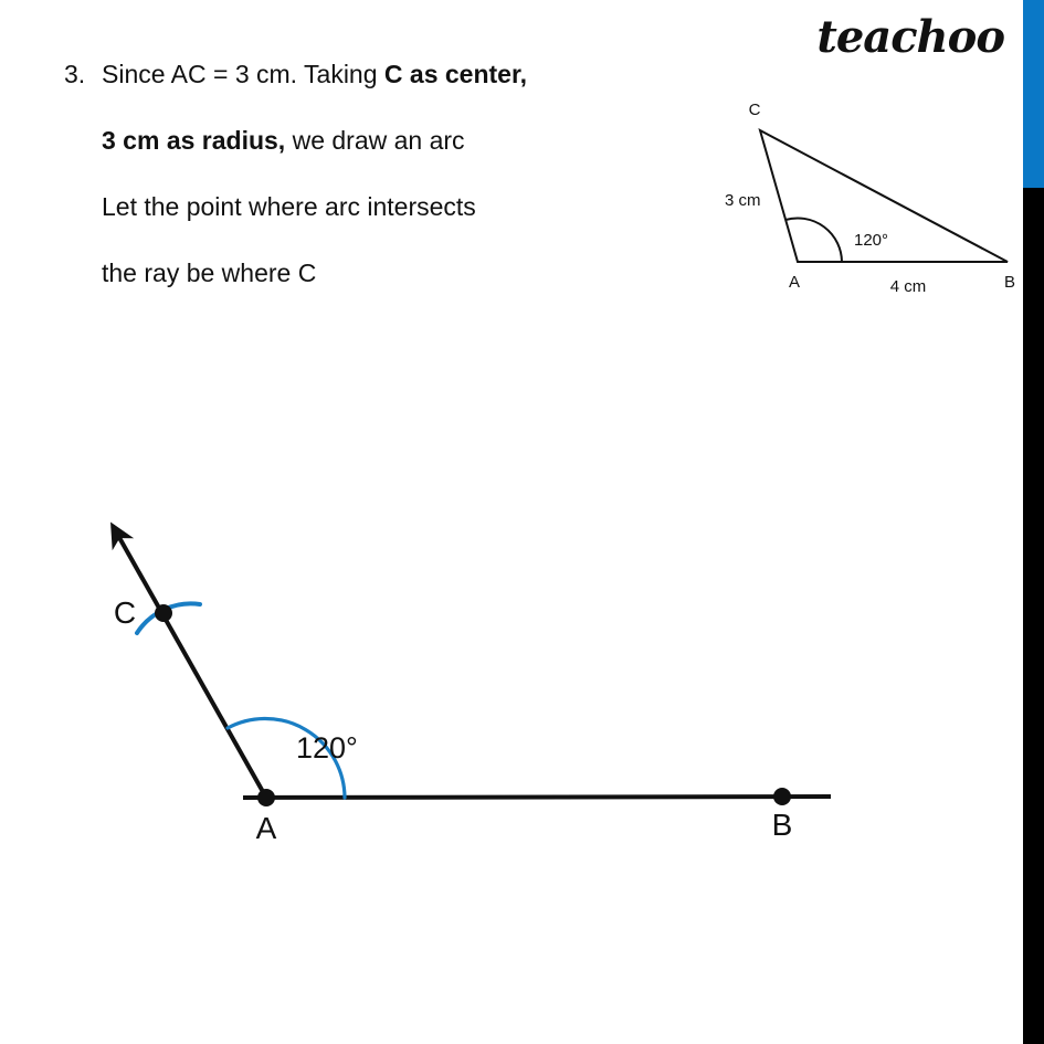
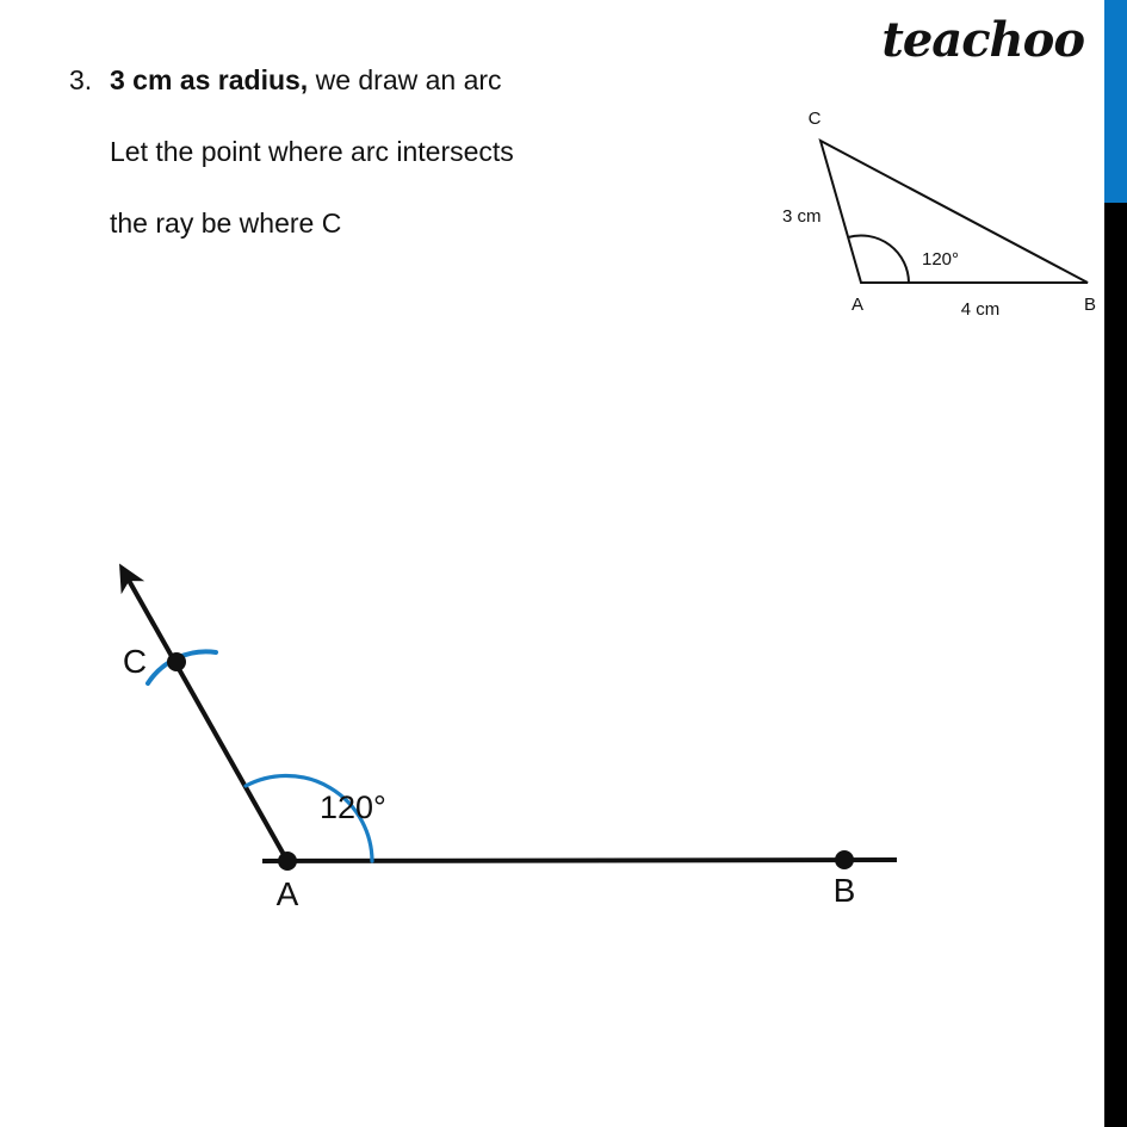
  teachoo
  3.
- Since AC = 3 cm. Taking C as center,
  3 cm as radius, we draw an arc
  Let the point where arc intersects
  the ray be where C
  C
  A
  B
  3 cm
  4 cm
  120°
  A
  B
  C
  120°
